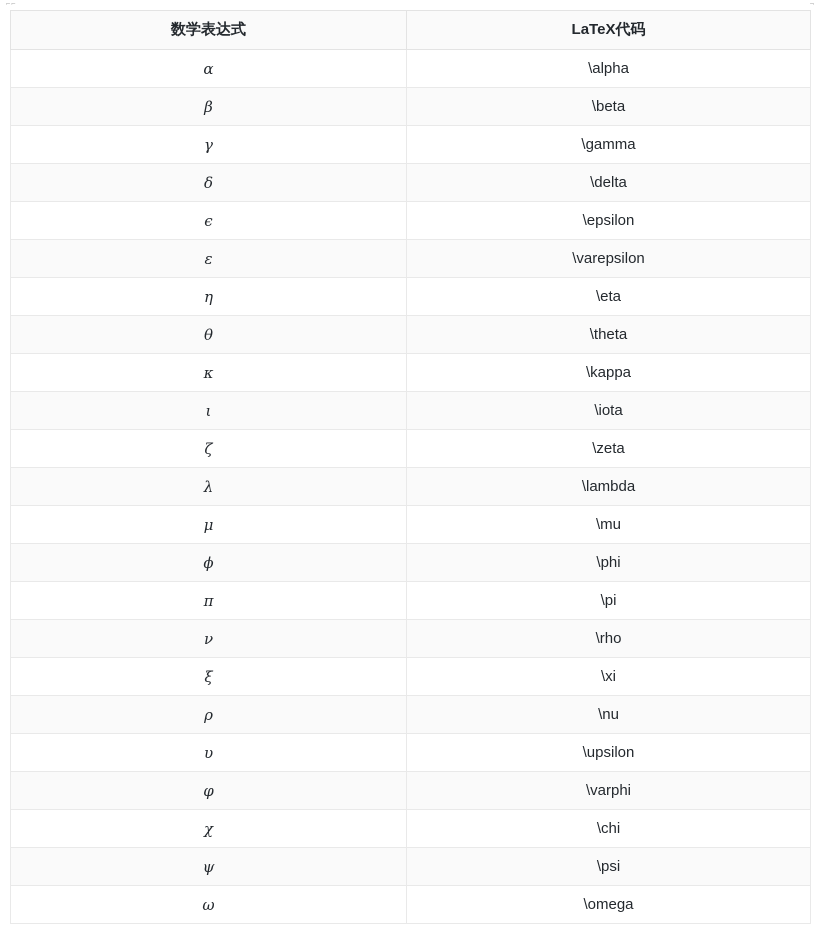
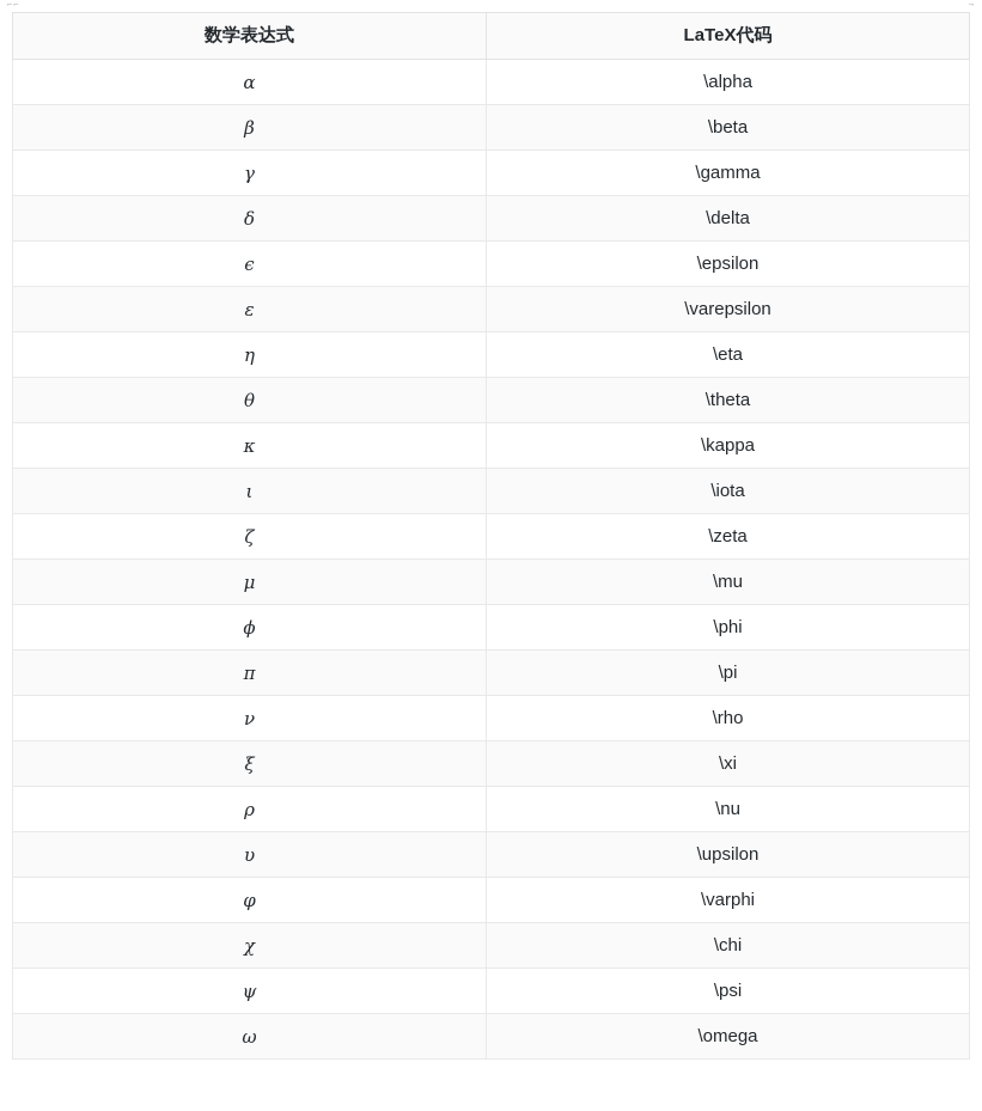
  ⌐⌐
  ¬
  数学表达式	LaTeX代码
  α	\alpha
  β	\beta
  γ	\gamma
  δ	\delta
  ϵ	\epsilon
  ε	\varepsilon
  η	\eta
  θ	\theta
  κ	\kappa
  ι	\iota
  ζ	\zeta
- λ	\lambda
  μ	\mu
  ϕ	\phi
  π	\pi
  ν	\rho
  ξ	\xi
  ρ	\nu
  υ	\upsilon
  φ	\varphi
  χ	\chi
  ψ	\psi
  ω	\omega
